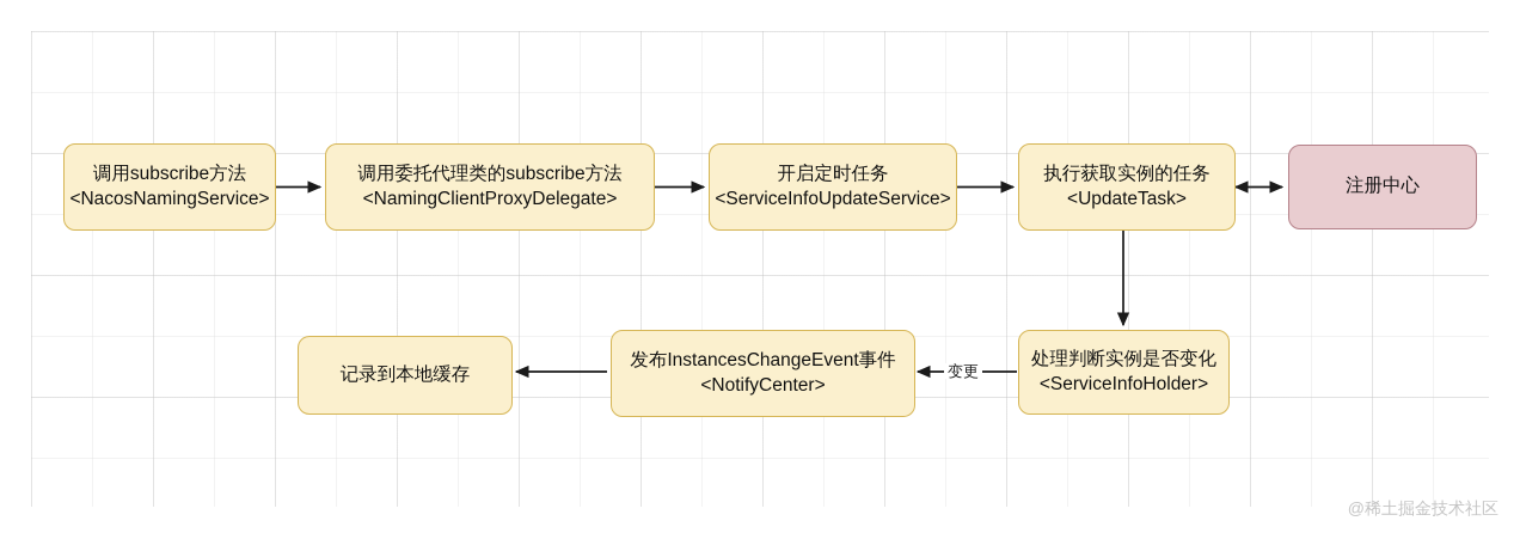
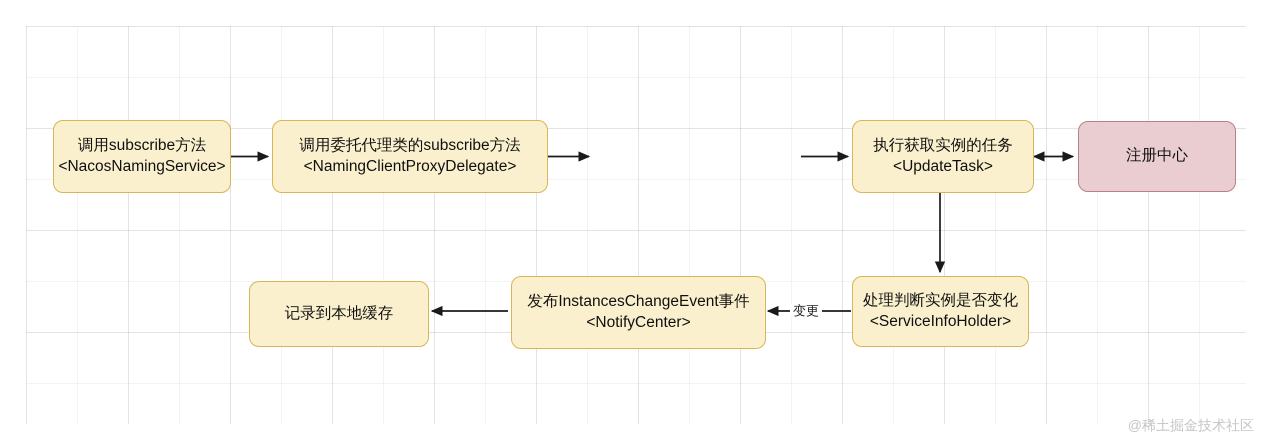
  调用subscribe方法
  <NacosNamingService>
  调用委托代理类的subscribe方法
  <NamingClientProxyDelegate>
- 开启定时任务
- <ServiceInfoUpdateService>
  执行获取实例的任务
  <UpdateTask>
  注册中心
  处理判断实例是否变化
  <ServiceInfoHolder>
  发布InstancesChangeEvent事件
  <NotifyCenter>
  记录到本地缓存
  变更
  @稀土掘金技术社区
